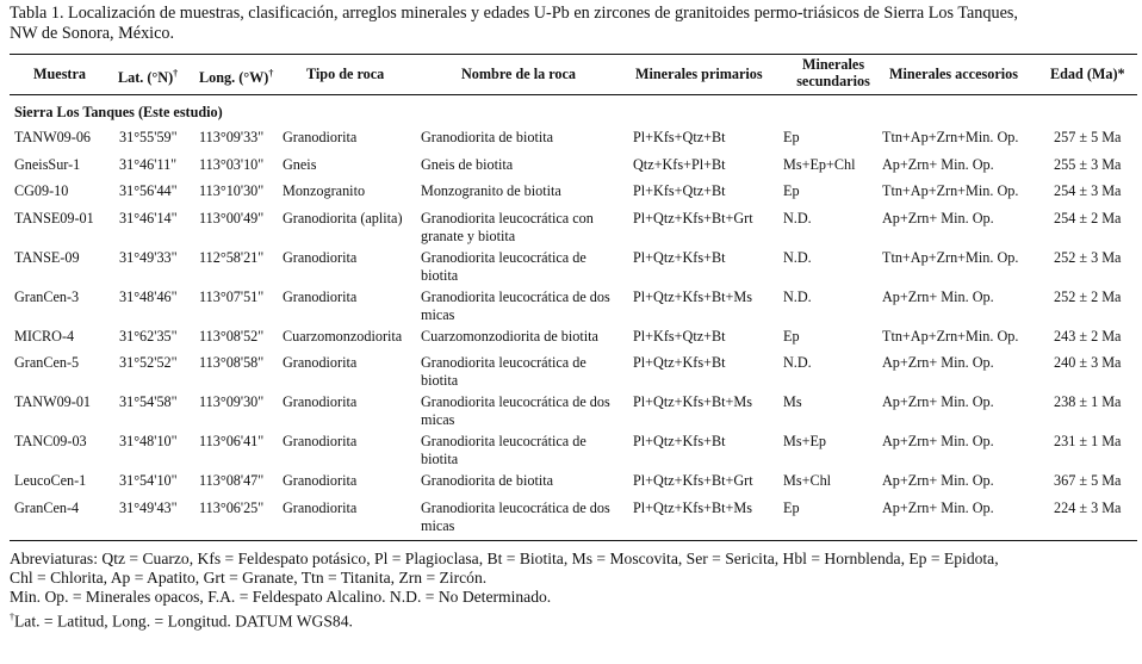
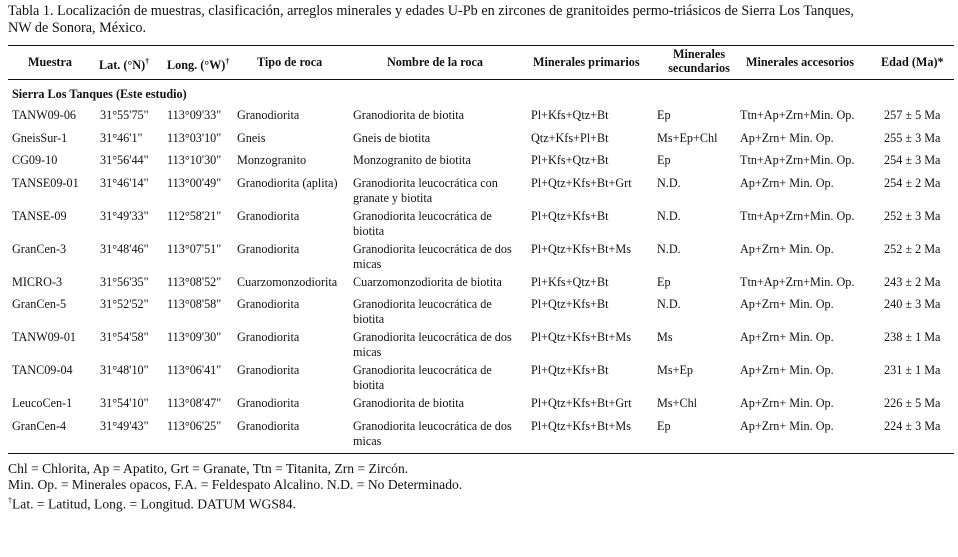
  Tabla 1. Localización de muestras, clasificación, arreglos minerales y edades U-Pb en zircones de granitoides permo-triásicos de Sierra Los Tanques,
  NW de Sonora, México.
  Muestra
  Lat. (°N)†
  Long. (°W)†
  Tipo de roca
  Nombre de la roca
  Minerales primarios
  Minerales
  secundarios
  Minerales accesorios
  Edad (Ma)*
  Sierra Los Tanques (Este estudio)
  TANW09-06
- 31°55'59"
+ 31°55'75"
  113°09'33"
  Granodiorita
  Granodiorita de biotita
  Pl+Kfs+Qtz+Bt
  Ep
  Ttn+Ap+Zrn+Min. Op.
  257 ± 5 Ma
  GneisSur-1
- 31°46'11"
+ 31°46'1"
  113°03'10"
  Gneis
  Gneis de biotita
  Qtz+Kfs+Pl+Bt
  Ms+Ep+Chl
  Ap+Zrn+ Min. Op.
  255 ± 3 Ma
  CG09-10
  31°56'44"
  113°10'30"
  Monzogranito
  Monzogranito de biotita
  Pl+Kfs+Qtz+Bt
  Ep
  Ttn+Ap+Zrn+Min. Op.
  254 ± 3 Ma
  TANSE09-01
  31°46'14"
  113°00'49"
  Granodiorita (aplita)
  Granodiorita leucocrática con granate y biotita
  Pl+Qtz+Kfs+Bt+Grt
  N.D.
  Ap+Zrn+ Min. Op.
  254 ± 2 Ma
  TANSE-09
  31°49'33"
  112°58'21"
  Granodiorita
  Granodiorita leucocrática de biotita
  Pl+Qtz+Kfs+Bt
  N.D.
  Ttn+Ap+Zrn+Min. Op.
  252 ± 3 Ma
  GranCen-3
  31°48'46"
  113°07'51"
  Granodiorita
  Granodiorita leucocrática de dos micas
  Pl+Qtz+Kfs+Bt+Ms
  N.D.
  Ap+Zrn+ Min. Op.
  252 ± 2 Ma
- MICRO-4
+ MICRO-3
- 31°62'35"
+ 31°56'35"
  113°08'52"
  Cuarzomonzodiorita
  Cuarzomonzodiorita de biotita
  Pl+Kfs+Qtz+Bt
  Ep
  Ttn+Ap+Zrn+Min. Op.
  243 ± 2 Ma
  GranCen-5
  31°52'52"
  113°08'58"
  Granodiorita
  Granodiorita leucocrática de biotita
  Pl+Qtz+Kfs+Bt
  N.D.
  Ap+Zrn+ Min. Op.
  240 ± 3 Ma
  TANW09-01
  31°54'58"
  113°09'30"
  Granodiorita
  Granodiorita leucocrática de dos micas
  Pl+Qtz+Kfs+Bt+Ms
  Ms
  Ap+Zrn+ Min. Op.
  238 ± 1 Ma
- TANC09-03
+ TANC09-04
  31°48'10"
  113°06'41"
  Granodiorita
  Granodiorita leucocrática de biotita
  Pl+Qtz+Kfs+Bt
  Ms+Ep
  Ap+Zrn+ Min. Op.
  231 ± 1 Ma
  LeucoCen-1
  31°54'10"
  113°08'47"
  Granodiorita
  Granodiorita de biotita
  Pl+Qtz+Kfs+Bt+Grt
  Ms+Chl
  Ap+Zrn+ Min. Op.
- 367 ± 5 Ma
+ 226 ± 5 Ma
  GranCen-4
  31°49'43"
  113°06'25"
  Granodiorita
  Granodiorita leucocrática de dos micas
  Pl+Qtz+Kfs+Bt+Ms
  Ep
  Ap+Zrn+ Min. Op.
  224 ± 3 Ma
- Abreviaturas: Qtz = Cuarzo, Kfs = Feldespato potásico, Pl = Plagioclasa, Bt = Biotita, Ms = Moscovita, Ser = Sericita, Hbl = Hornblenda, Ep = Epidota,
  Chl = Chlorita, Ap = Apatito, Grt = Granate, Ttn = Titanita, Zrn = Zircón.
  Min. Op. = Minerales opacos, F.A. = Feldespato Alcalino. N.D. = No Determinado.
  †Lat. = Latitud, Long. = Longitud. DATUM WGS84.
